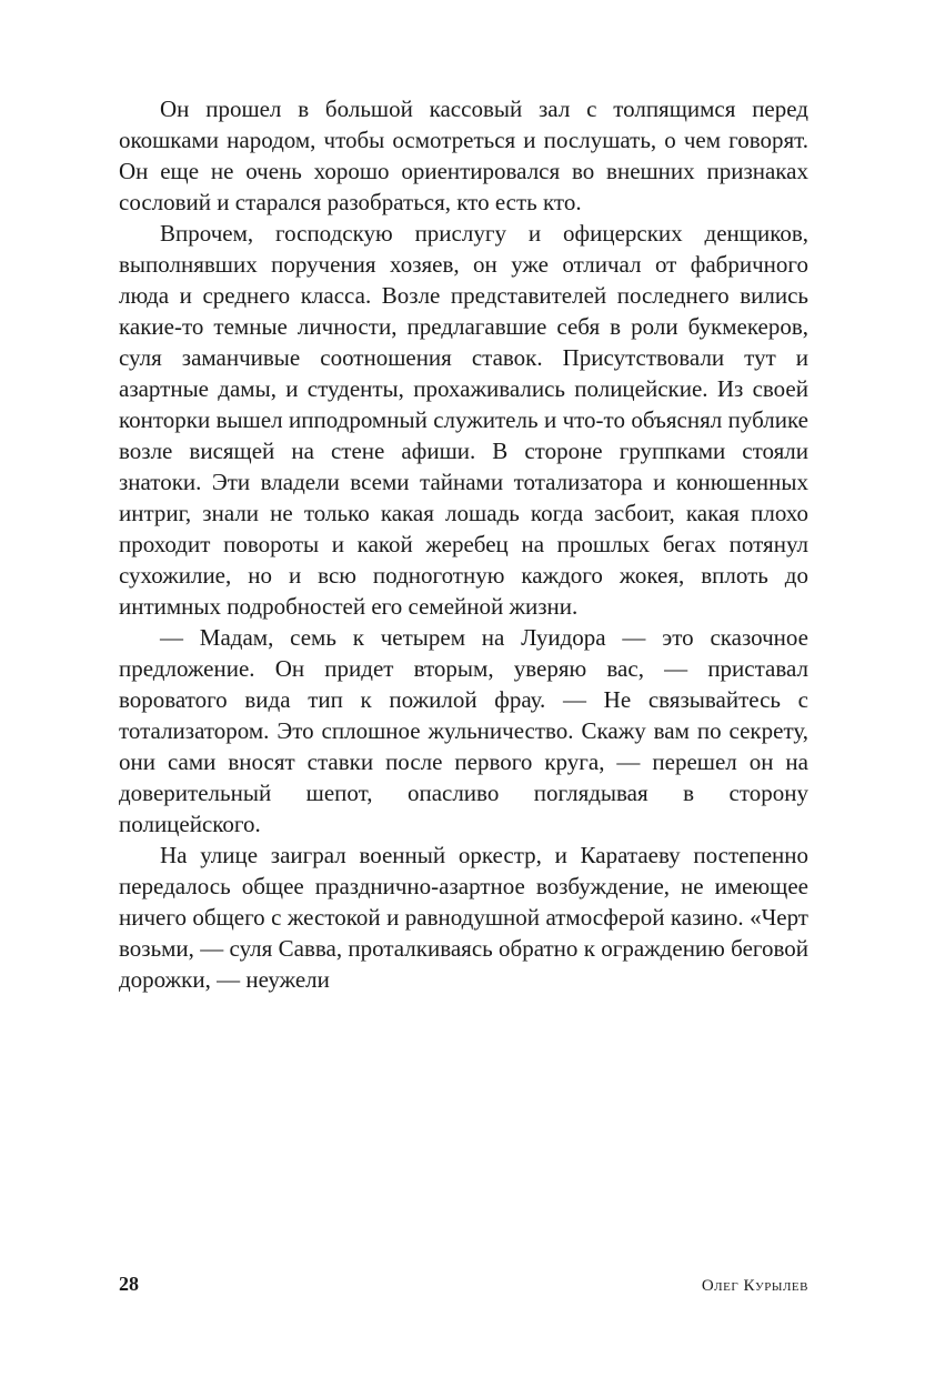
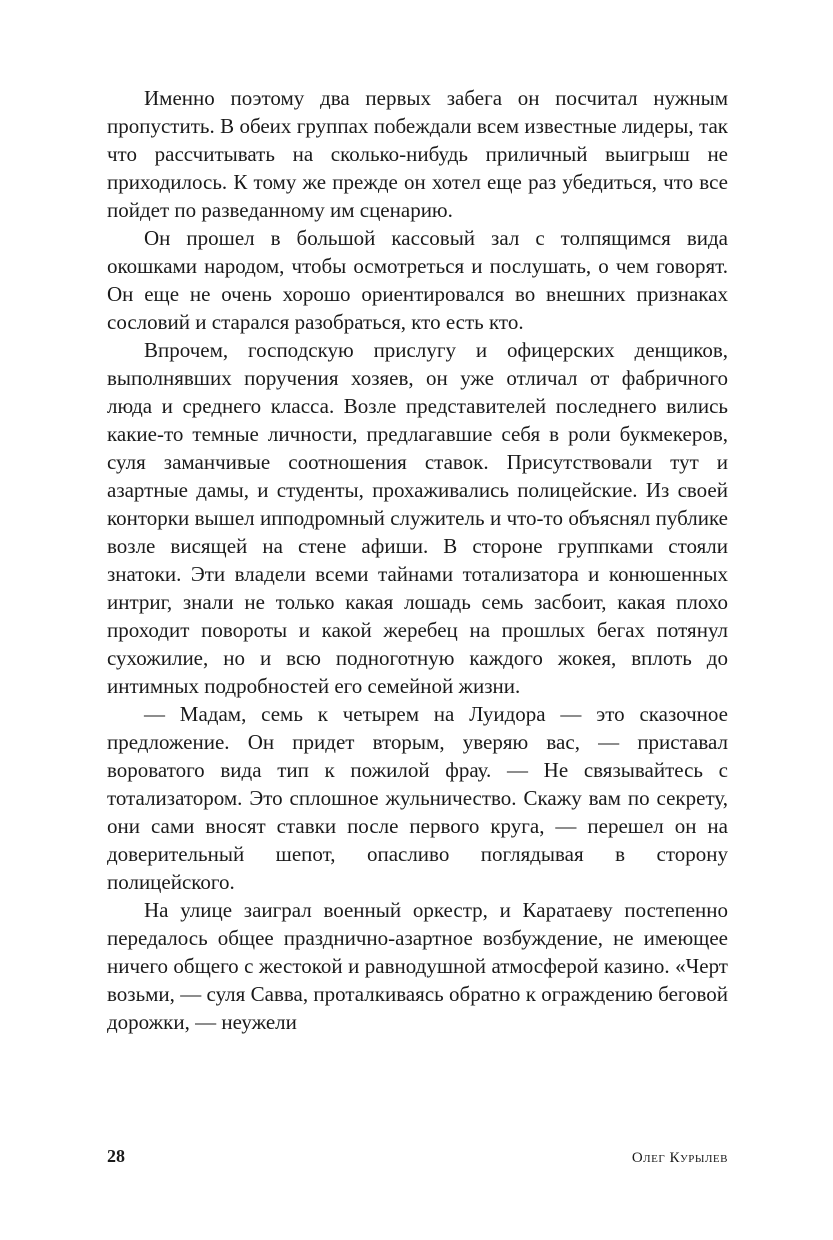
+ Именно поэтому два первых забега он посчитал нужным пропустить. В обеих группах побеждали всем известные лидеры, так что рассчитывать на сколько-нибудь приличный выигрыш не приходилось. К тому же прежде он хотел еще раз убедиться, что все пойдет по разведанному им сценарию.
- Он прошел в большой кассовый зал с толпящимся перед окошками народом, чтобы осмотреться и послушать, о чем говорят. Он еще не очень хорошо ориентировался во внешних признаках сословий и старался разобраться, кто есть кто.
+ Он прошел в большой кассовый зал с толпящимся вида окошками народом, чтобы осмотреться и послушать, о чем говорят. Он еще не очень хорошо ориентировался во внешних признаках сословий и старался разобраться, кто есть кто.
- Впрочем, господскую прислугу и офицерских денщиков, выполнявших поручения хозяев, он уже отличал от фабричного люда и среднего класса. Возле представителей последнего вились какие-то темные личности, предлагавшие себя в роли букмекеров, суля заманчивые соотношения ставок. Присутствовали тут и азартные дамы, и студенты, прохаживались полицейские. Из своей конторки вышел ипподромный служитель и что-то объяснял публике возле висящей на стене афиши. В стороне группками стояли знатоки. Эти владели всеми тайнами тотализатора и конюшенных интриг, знали не только какая лошадь когда засбоит, какая плохо проходит повороты и какой жеребец на прошлых бегах потянул сухожилие, но и всю подноготную каждого жокея, вплоть до интимных подробностей его семейной жизни.
+ Впрочем, господскую прислугу и офицерских денщиков, выполнявших поручения хозяев, он уже отличал от фабричного люда и среднего класса. Возле представителей последнего вились какие-то темные личности, предлагавшие себя в роли букмекеров, суля заманчивые соотношения ставок. Присутствовали тут и азартные дамы, и студенты, прохаживались полицейские. Из своей конторки вышел ипподромный служитель и что-то объяснял публике возле висящей на стене афиши. В стороне группками стояли знатоки. Эти владели всеми тайнами тотализатора и конюшенных интриг, знали не только какая лошадь семь засбоит, какая плохо проходит повороты и какой жеребец на прошлых бегах потянул сухожилие, но и всю подноготную каждого жокея, вплоть до интимных подробностей его семейной жизни.
  — Мадам, семь к четырем на Луидора — это сказочное предложение. Он придет вторым, уверяю вас, — приставал вороватого вида тип к пожилой фрау. — Не связывайтесь с тотализатором. Это сплошное жульничество. Скажу вам по секрету, они сами вносят ставки после первого круга, — перешел он на доверительный шепот, опасливо поглядывая в сторону полицейского.
  На улице заиграл военный оркестр, и Каратаеву постепенно передалось общее празднично-азартное возбуждение, не имеющее ничего общего с жестокой и равнодушной атмосферой казино. «Черт возьми, — суля Савва, проталкиваясь обратно к ограждению беговой дорожки, — неужели
  28
  Олег Курылев
